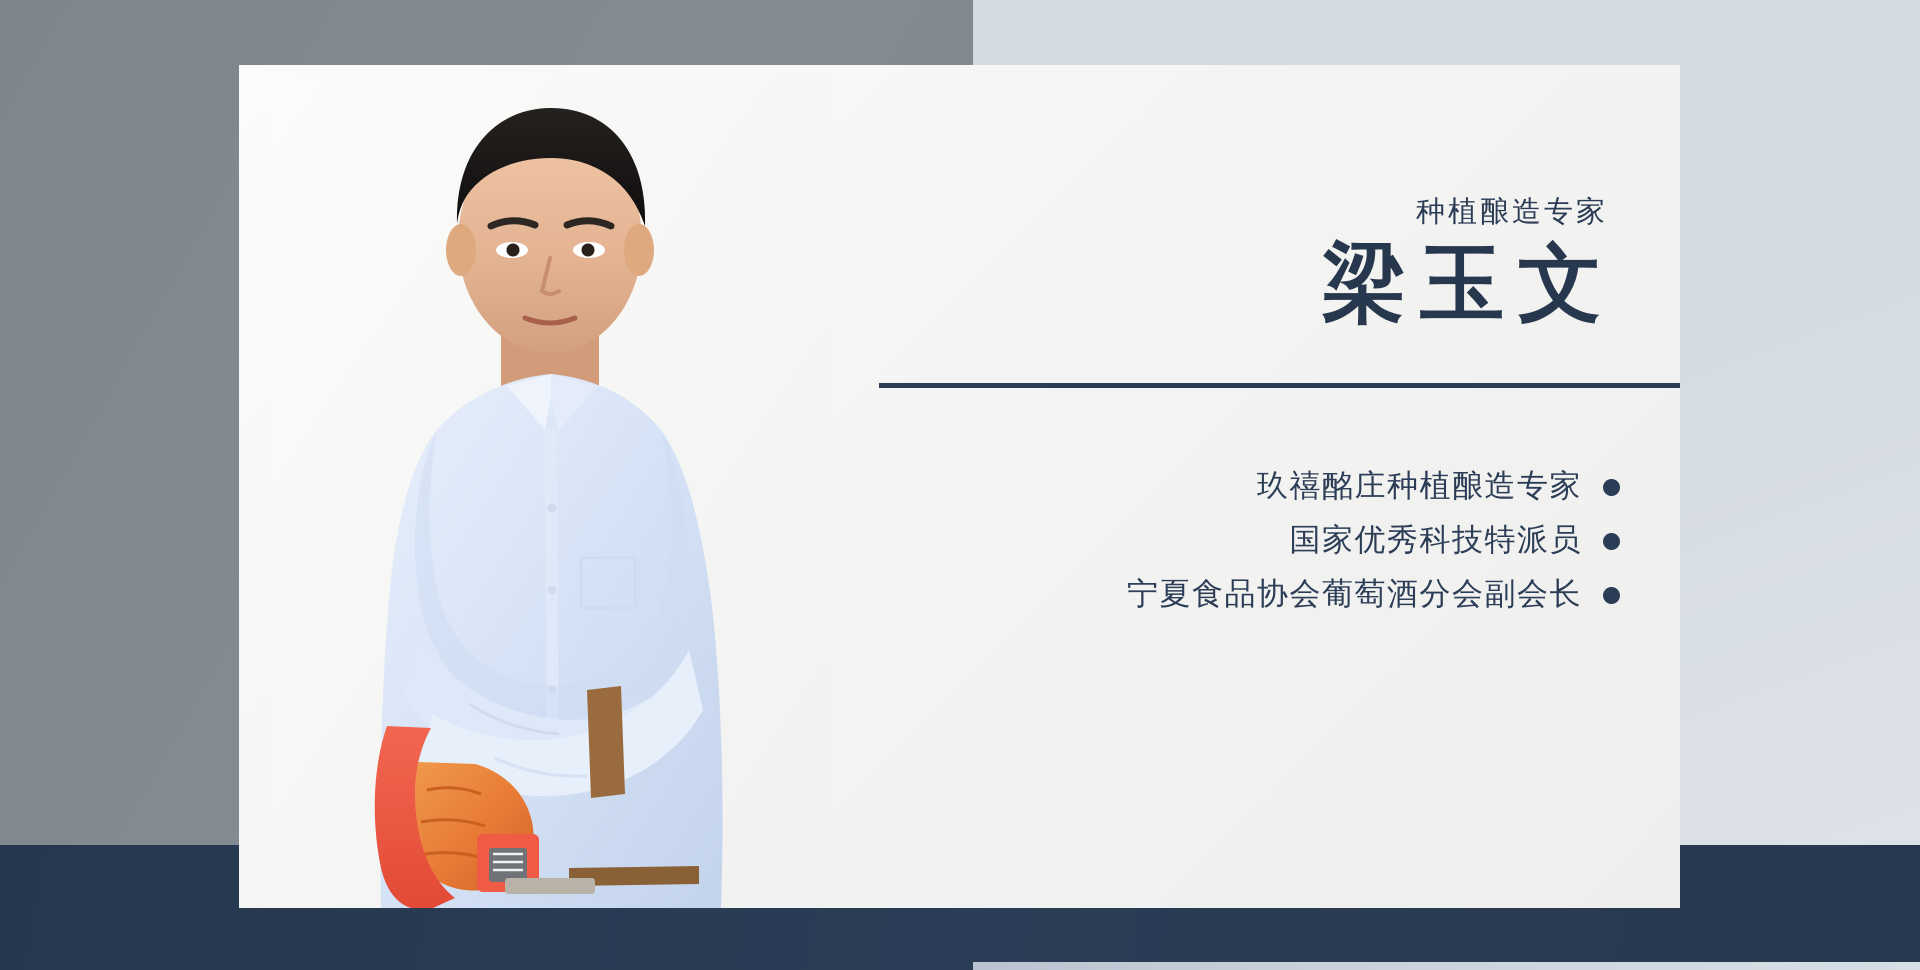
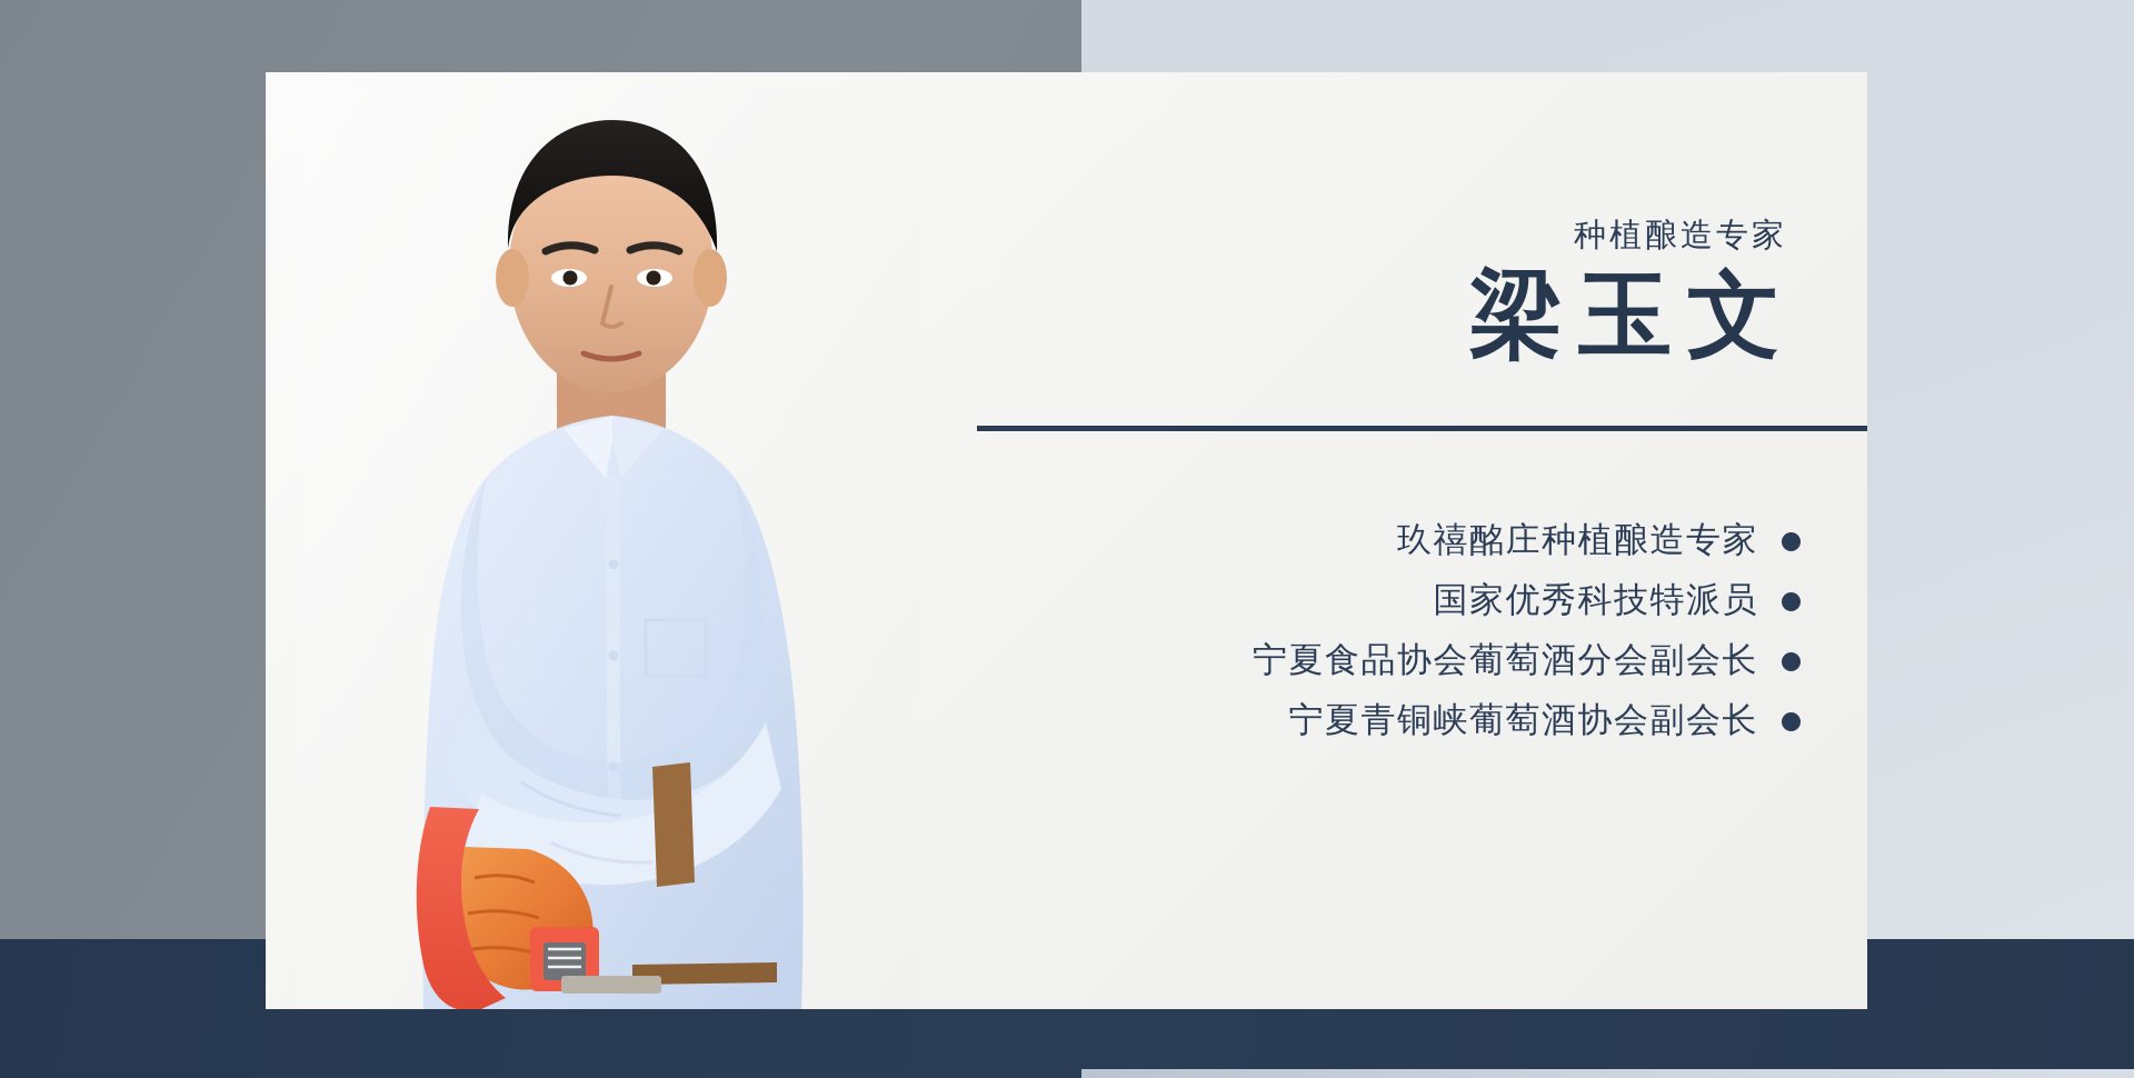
  种植酿造专家
  梁玉文
  玖禧酩庄种植酿造专家
  国家优秀科技特派员
  宁夏食品协会葡萄酒分会副会长
+ 宁夏青铜峡葡萄酒协会副会长
